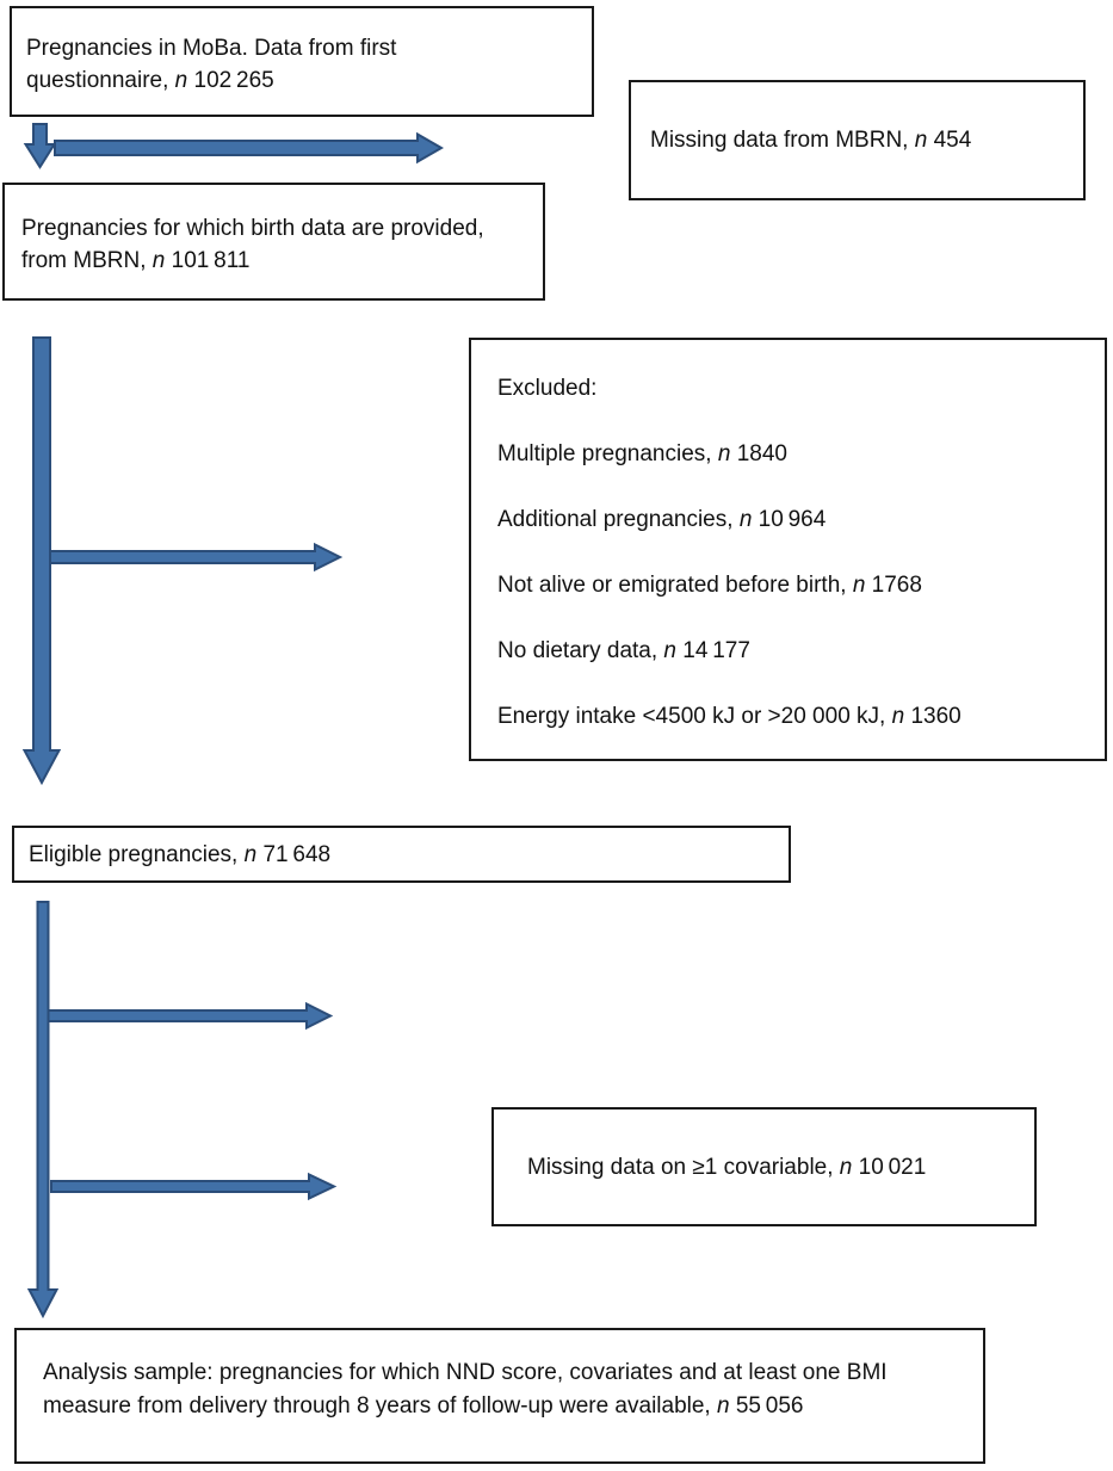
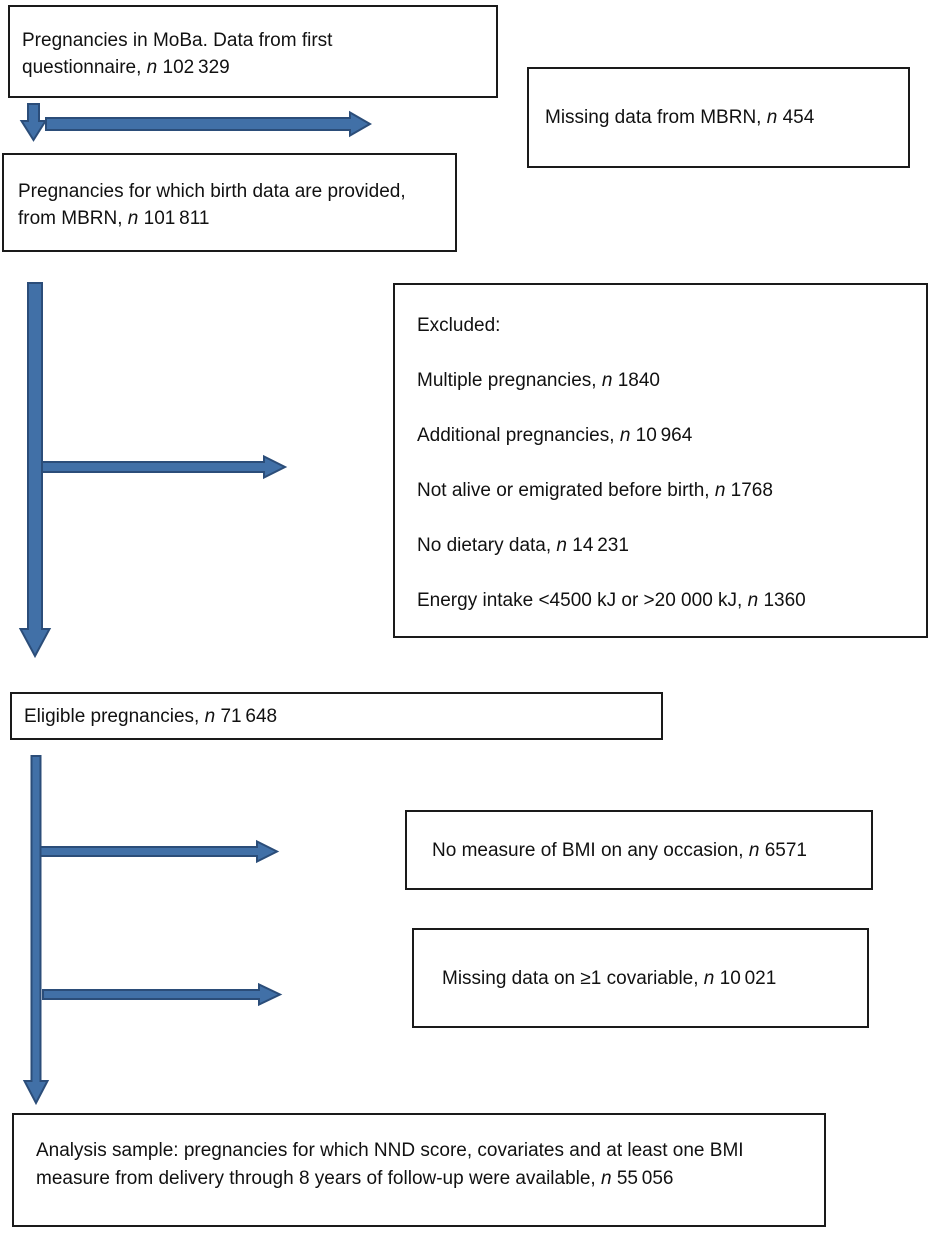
  Pregnancies in MoBa. Data from first
- questionnaire, n 102 265
+ questionnaire, n 102 329
  Missing data from MBRN, n 454
  Pregnancies for which birth data are provided,
  from MBRN, n 101 811
  Excluded:
  Multiple pregnancies, n 1840
  Additional pregnancies, n 10 964
  Not alive or emigrated before birth, n 1768
- No dietary data, n 14 177
+ No dietary data, n 14 231
  Energy intake <4500 kJ or >20 000 kJ, n 1360
  Eligible pregnancies, n 71 648
+ No measure of BMI on any occasion, n 6571
  Missing data on ≥1 covariable, n 10 021
  Analysis sample: pregnancies for which NND score, covariates and at least one BMI
  measure from delivery through 8 years of follow-up were available, n 55 056
